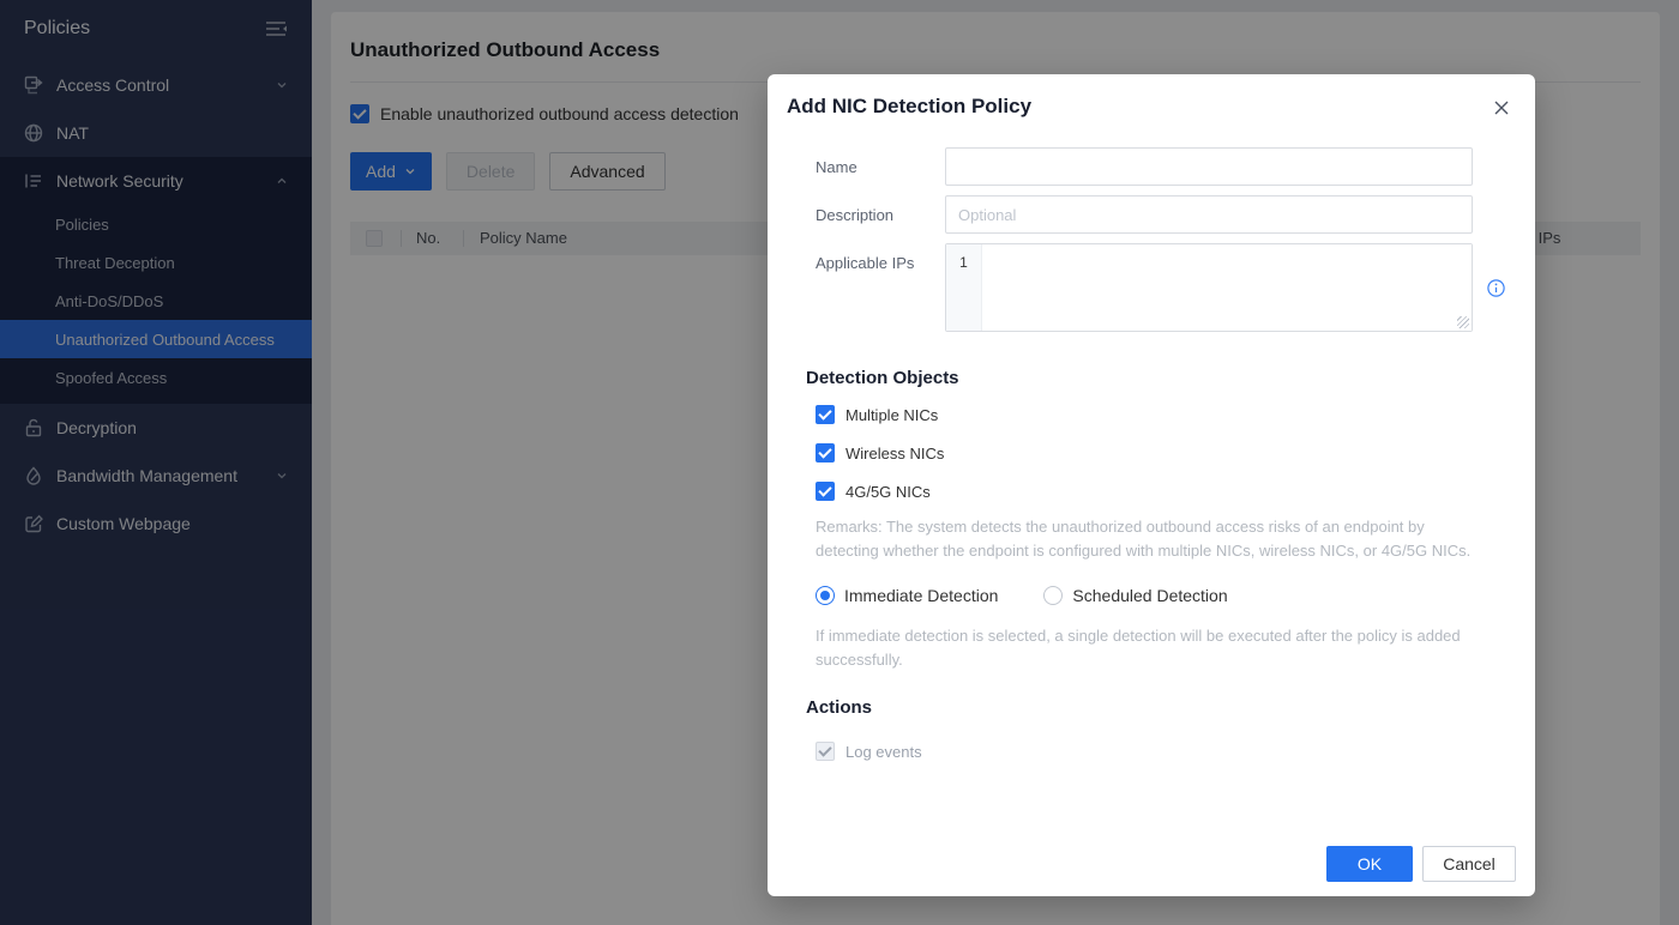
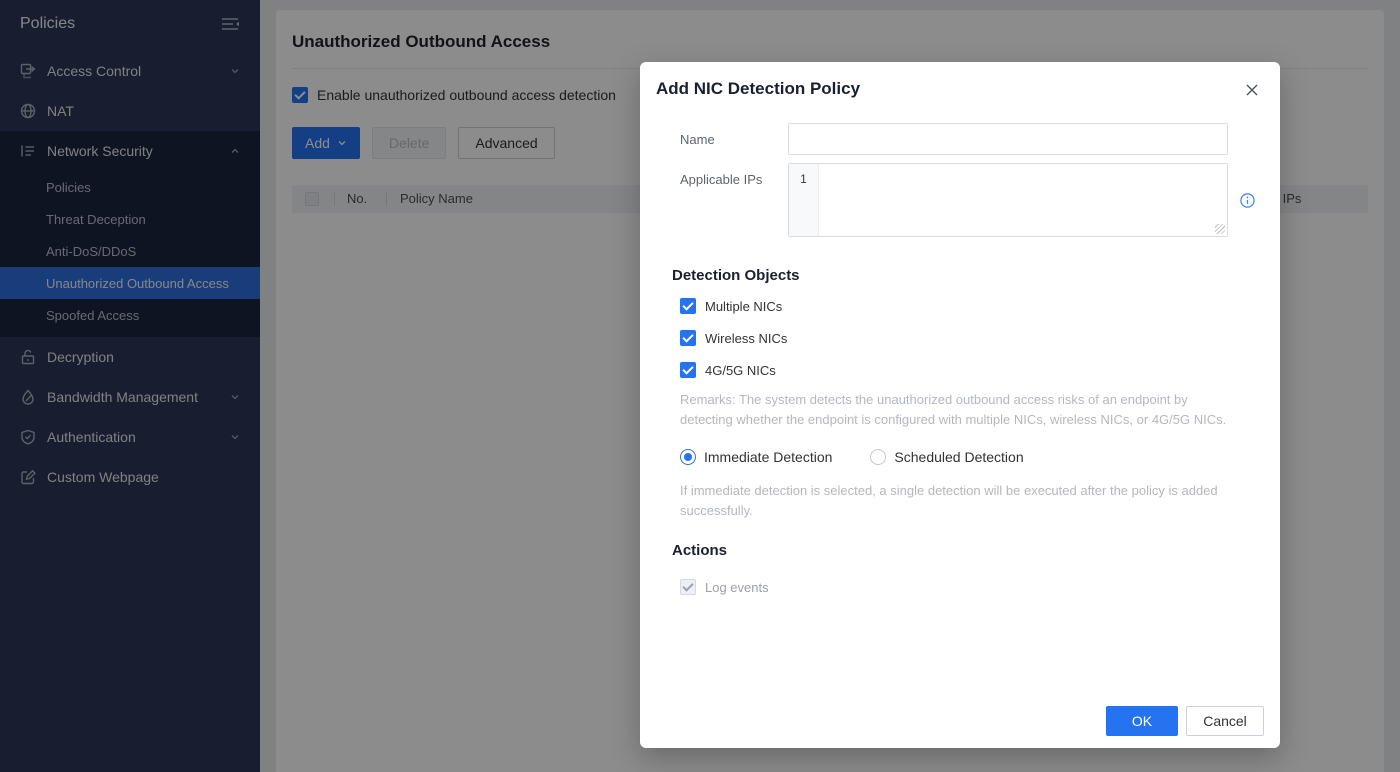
  Policies
  Access Control
  NAT
  Network Security
  Policies
  Threat Deception
  Anti-DoS/DDoS
  Unauthorized Outbound Access
  Spoofed Access
  Decryption
  Bandwidth Management
+ Authentication
  Custom Webpage
  Unauthorized Outbound Access
  Enable unauthorized outbound access detection
  Add
  Delete
  Advanced
  No.
  Policy Name
  Add NIC Detection Policy
  Name
- Description
- Optional
  Applicable IPs
  1
  Detection Objects
  Multiple NICs
  Wireless NICs
  4G/5G NICs
  Remarks: The system detects the unauthorized outbound access risks of an endpoint by detecting whether the endpoint is configured with multiple NICs, wireless NICs, or 4G/5G NICs.
  Immediate Detection
  Scheduled Detection
  If immediate detection is selected, a single detection will be executed after the policy is added successfully.
  Actions
  Log events
  OK
  Cancel
